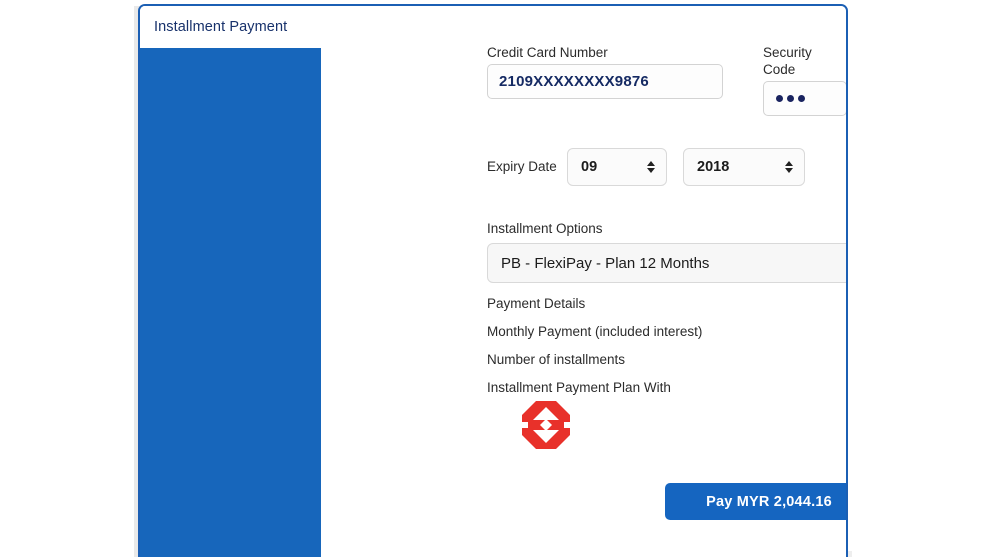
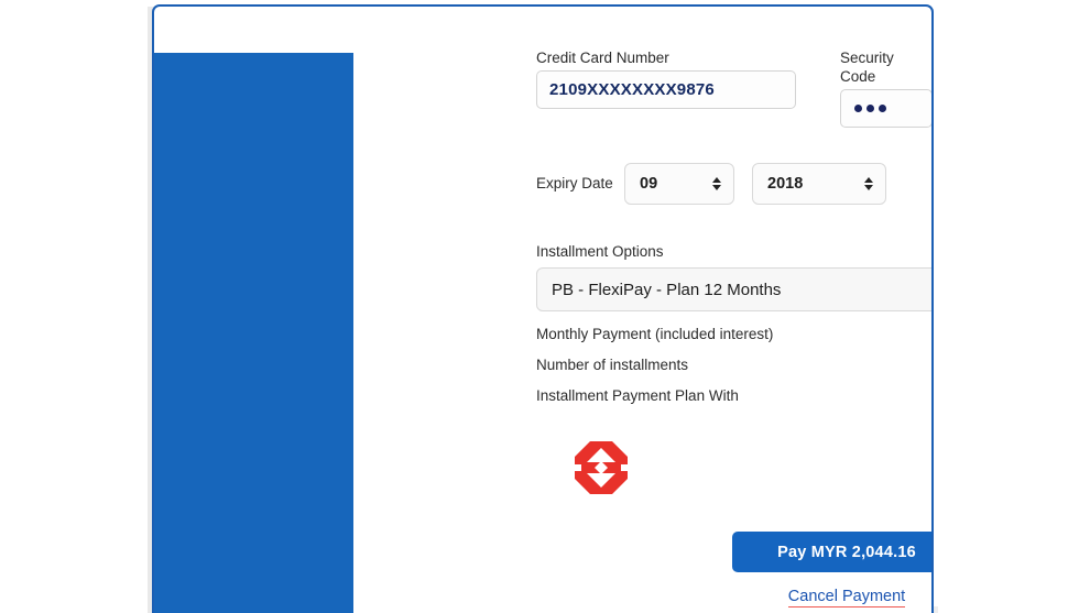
- Installment Payment
  Credit Card Number
  2109XXXXXXXX9876
  Security Code
  Expiry Date
  09
  2018
  Installment Options
  PB - FlexiPay - Plan 12 Months
- Payment Details
  Monthly Payment (included interest)
  Number of installments
  Installment Payment Plan With
  Pay MYR 2,044.16
+ Cancel Payment
